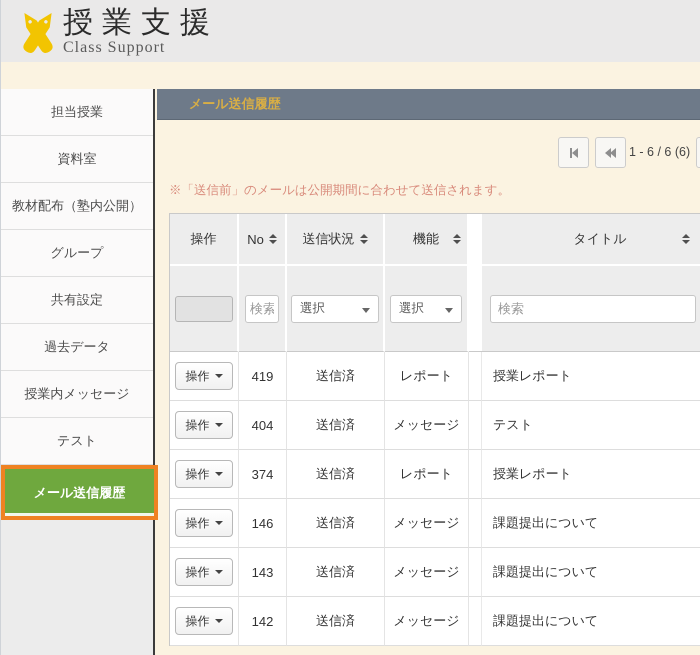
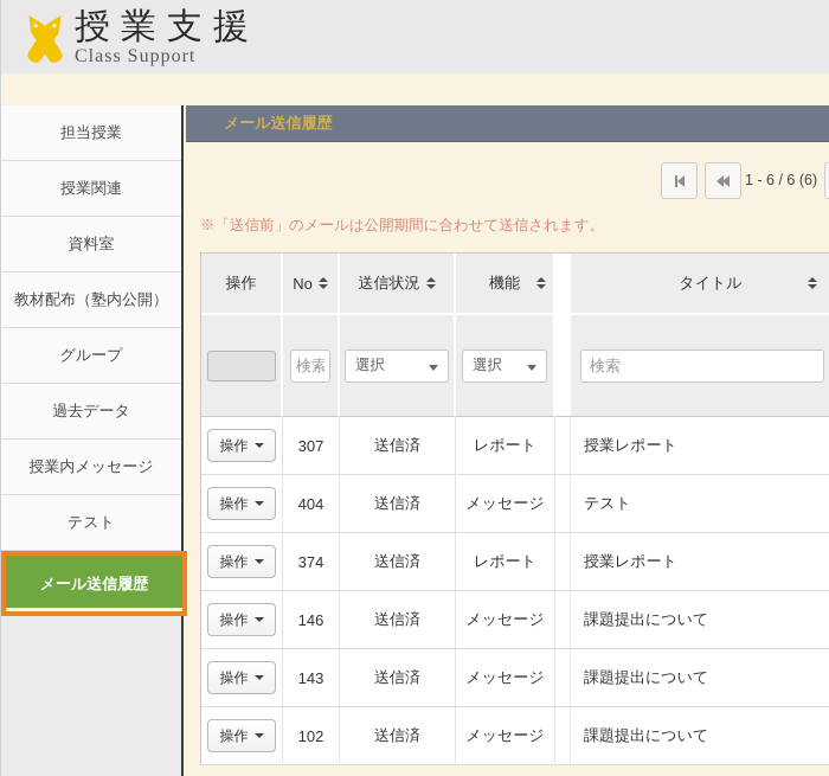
  授業支援
  Class Support
  担当授業
+ 授業関連
  資料室
  教材配布（塾内公開）
  グループ
- 共有設定
  過去データ
  授業内メッセージ
  テスト
  メール送信履歴
  メール送信履歴
  1 - 6 / 6 (6)
  ※「送信前」のメールは公開期間に合わせて送信されます。
  操作	No	送信状況	機能		タイトル
  	検索	選択	選択		検索
- 操作	419	送信済	レポート		授業レポート
+ 操作	307	送信済	レポート		授業レポート
  操作	404	送信済	メッセージ		テスト
  操作	374	送信済	レポート		授業レポート
  操作	146	送信済	メッセージ		課題提出について
  操作	143	送信済	メッセージ		課題提出について
- 操作	142	送信済	メッセージ		課題提出について
+ 操作	102	送信済	メッセージ		課題提出について
